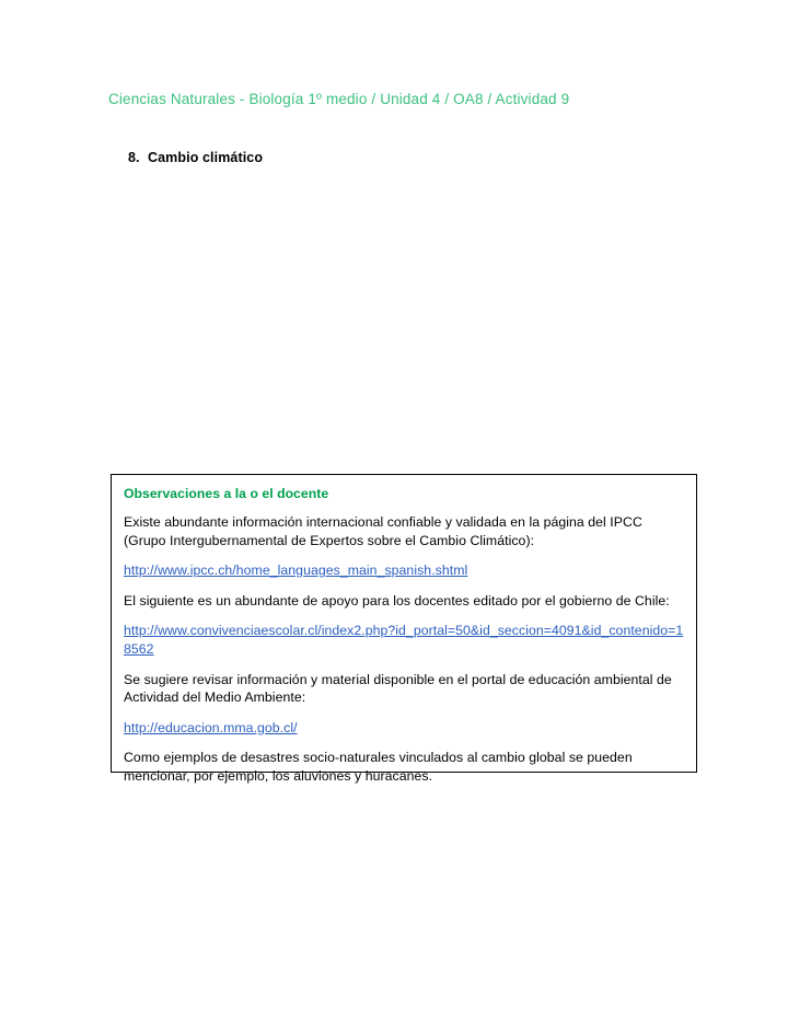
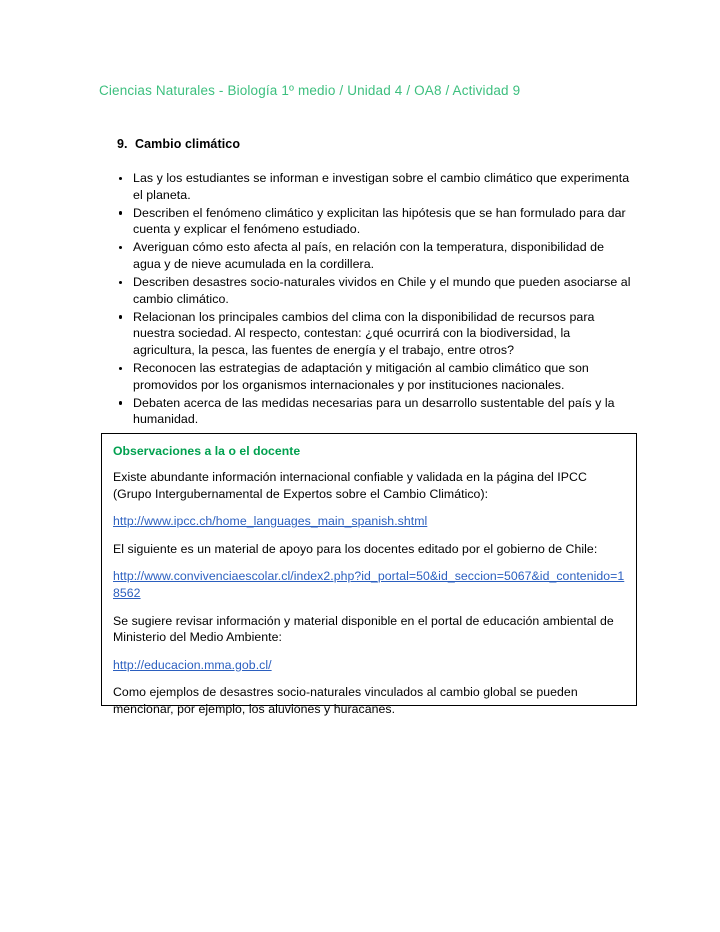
  Ciencias Naturales - Biología 1º medio / Unidad 4 / OA8 / Actividad 9
- 8. Cambio climático
+ 9. Cambio climático
+ Las y los estudiantes se informan e investigan sobre el cambio climático que experimenta el planeta.
+ Describen el fenómeno climático y explicitan las hipótesis que se han formulado para dar cuenta y explicar el fenómeno estudiado.
+ Averiguan cómo esto afecta al país, en relación con la temperatura, disponibilidad de agua y de nieve acumulada en la cordillera.
+ Describen desastres socio-naturales vividos en Chile y el mundo que pueden asociarse al cambio climático.
+ Relacionan los principales cambios del clima con la disponibilidad de recursos para nuestra sociedad. Al respecto, contestan: ¿qué ocurrirá con la biodiversidad, la agricultura, la pesca, las fuentes de energía y el trabajo, entre otros?
+ Reconocen las estrategias de adaptación y mitigación al cambio climático que son promovidos por los organismos internacionales y por instituciones nacionales.
+ Debaten acerca de las medidas necesarias para un desarrollo sustentable del país y la humanidad.
  Observaciones a la o el docente
  Existe abundante información internacional confiable y validada en la página del IPCC (Grupo Intergubernamental de Expertos sobre el Cambio Climático):
  http://www.ipcc.ch/home_languages_main_spanish.shtml
- El siguiente es un abundante de apoyo para los docentes editado por el gobierno de Chile:
+ El siguiente es un material de apoyo para los docentes editado por el gobierno de Chile:
- http://www.convivenciaescolar.cl/index2.php?id_portal=50&id_seccion=4091&id_contenido=18562
+ http://www.convivenciaescolar.cl/index2.php?id_portal=50&id_seccion=5067&id_contenido=18562
- Se sugiere revisar información y material disponible en el portal de educación ambiental de Actividad del Medio Ambiente:
+ Se sugiere revisar información y material disponible en el portal de educación ambiental de Ministerio del Medio Ambiente:
  http://educacion.mma.gob.cl/
  Como ejemplos de desastres socio-naturales vinculados al cambio global se pueden mencionar, por ejemplo, los aluviones y huracanes.
